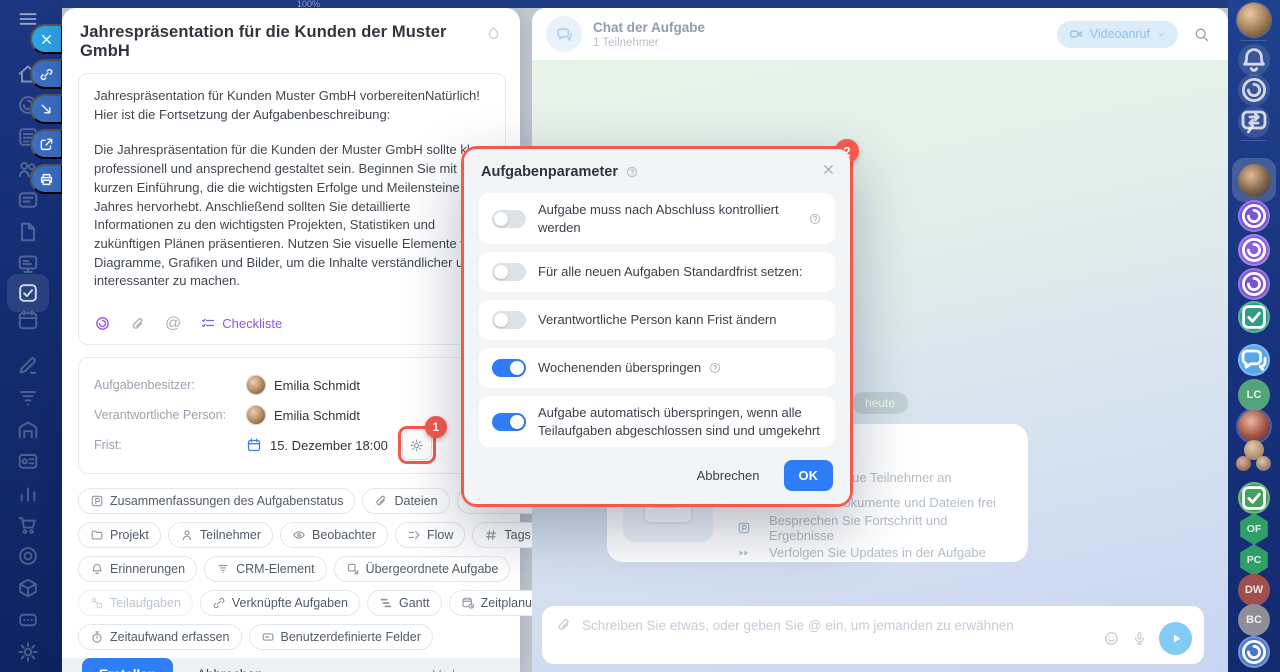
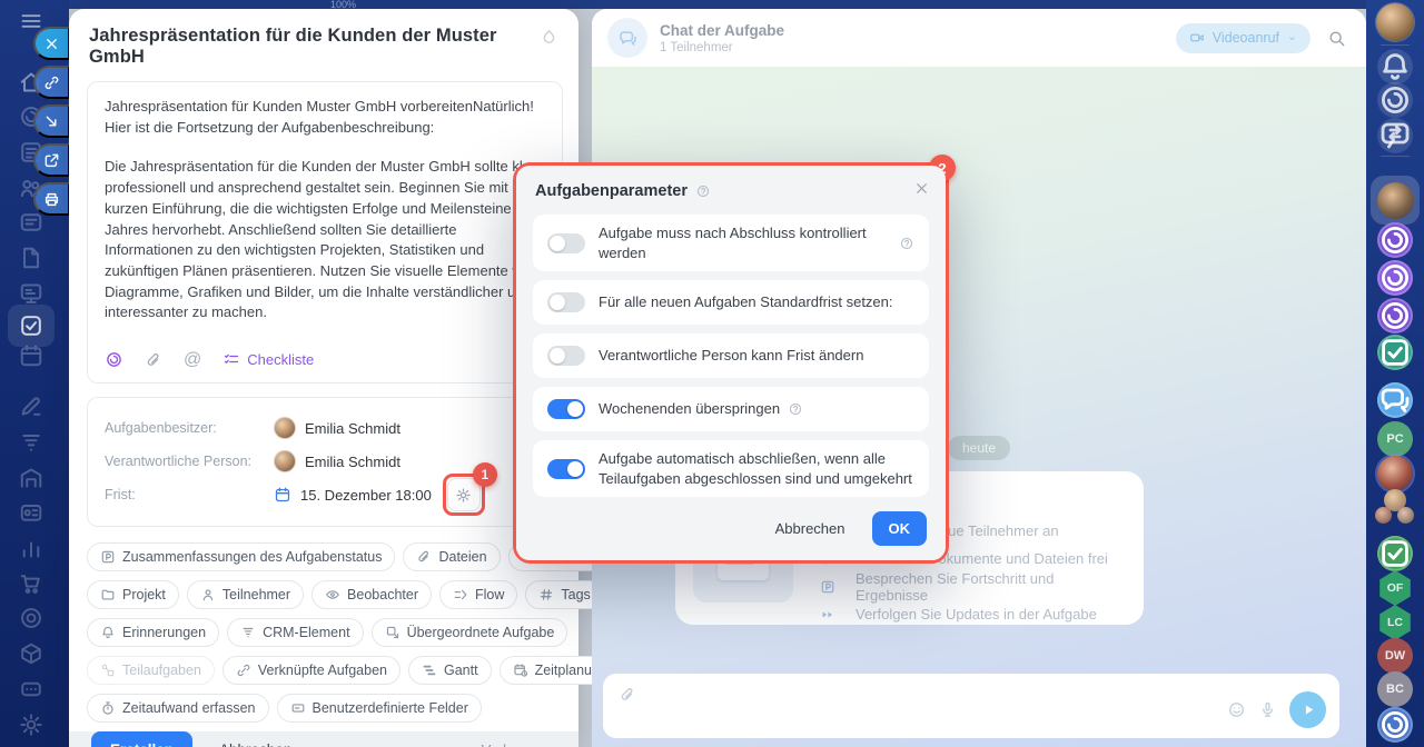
  100%
  Jahrespräsentation für die Kunden der Muster GmbH
  Jahrespräsentation für Kunden Muster GmbH vorbereitenNatürlich! Hier ist die Fortsetzung der Aufgabenbeschreibung:
  Die Jahrespräsentation für die Kunden der Muster GmbH sollte kl professionell und ansprechend gestaltet sein. Beginnen Sie mit kurzen Einführung, die die wichtigsten Erfolge und Meilensteine Jahres hervorhebt. Anschließend sollten Sie detaillierte Informationen zu den wichtigsten Projekten, Statistiken und zukünftigen Plänen präsentieren. Nutzen Sie visuelle Elemente Diagramme, Grafiken und Bilder, um die Inhalte verständlicher u interessanter zu machen.
  @
  Checkliste
  Aufgabenbesitzer:
  Emilia Schmidt
  Verantwortliche Person:
  Emilia Schmidt
  Frist:
  15. Dezember 18:00
  1
  Zusammenfassungen des Aufgabenstatus
  Dateien
  Projekt
  Teilnehmer
  Beobachter
  Flow
  Tags
  Erinnerungen
  CRM-Element
  Übergeordnete Aufgabe
  Teilaufgaben
  Verknüpfte Aufgaben
  Gantt
  Zeitplanu
  Zeitaufwand erfassen
  Benutzerdefinierte Felder
  Chat der Aufgabe
  1 Teilnehmer
  Videoanruf
  heute
  okumente und Dateien frei
  Besprechen Sie Fortschritt und Ergebnisse
  Verfolgen Sie Updates in der Aufgabe
- Schreiben Sie etwas, oder geben Sie @ ein, um jemanden zu erwähnen
  2
  Aufgabenparameter
  Aufgabe muss nach Abschluss kontrolliert werden
  Für alle neuen Aufgaben Standardfrist setzen:
  Verantwortliche Person kann Frist ändern
  Wochenenden überspringen
- Aufgabe automatisch überspringen, wenn alle Teilaufgaben abgeschlossen sind und umgekehrt
+ Aufgabe automatisch abschließen, wenn alle Teilaufgaben abgeschlossen sind und umgekehrt
  Abbrechen
  OK
- LC
+ PC
  OF
- PC
+ LC
  DW
  BC
